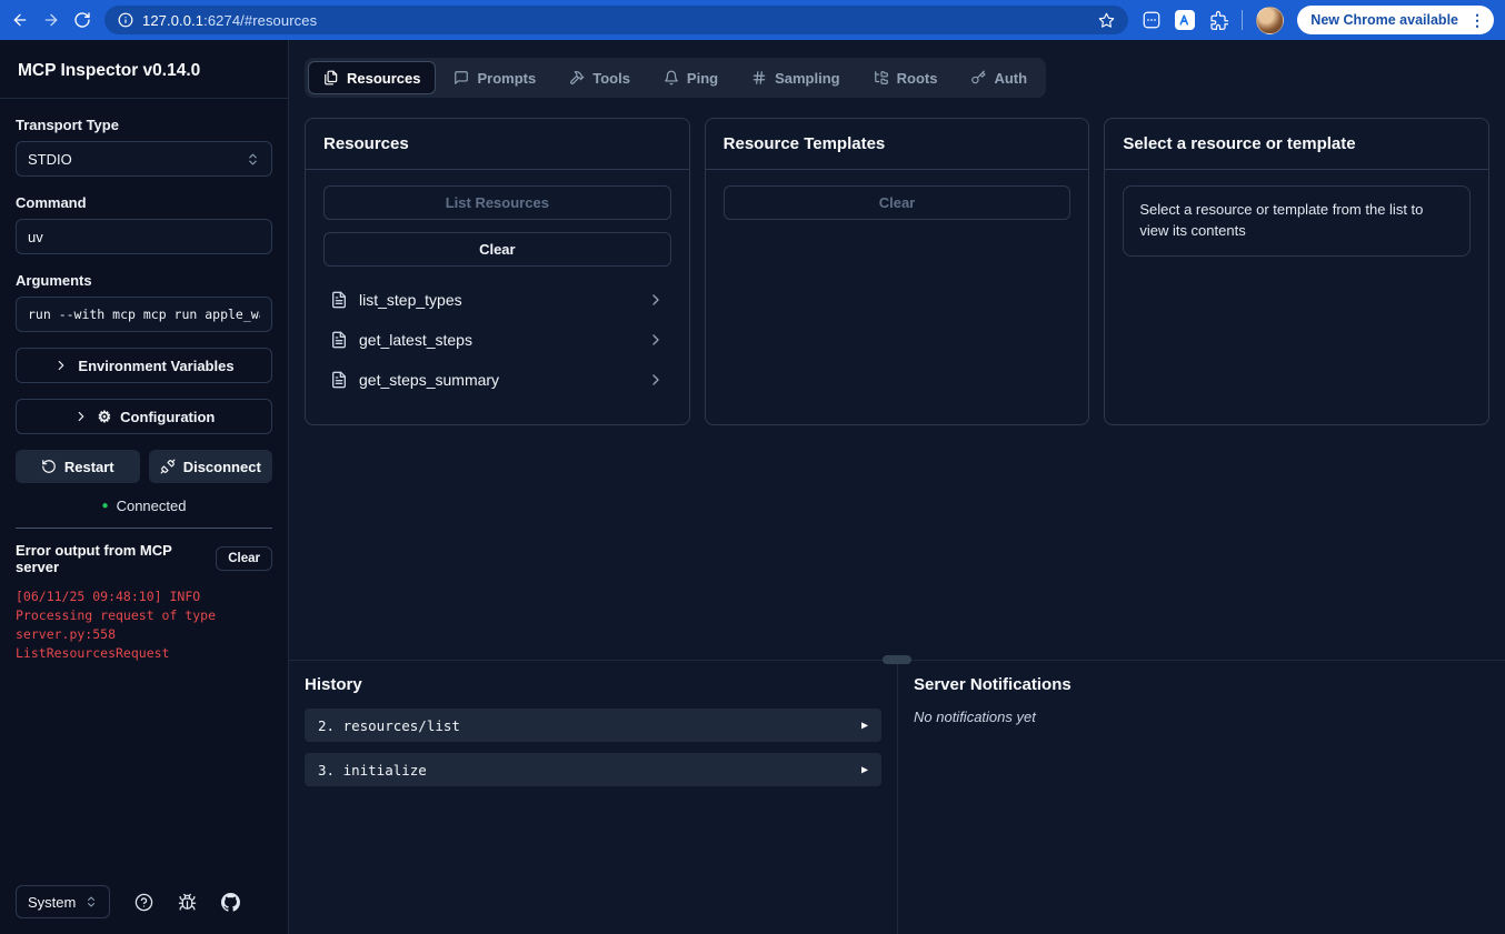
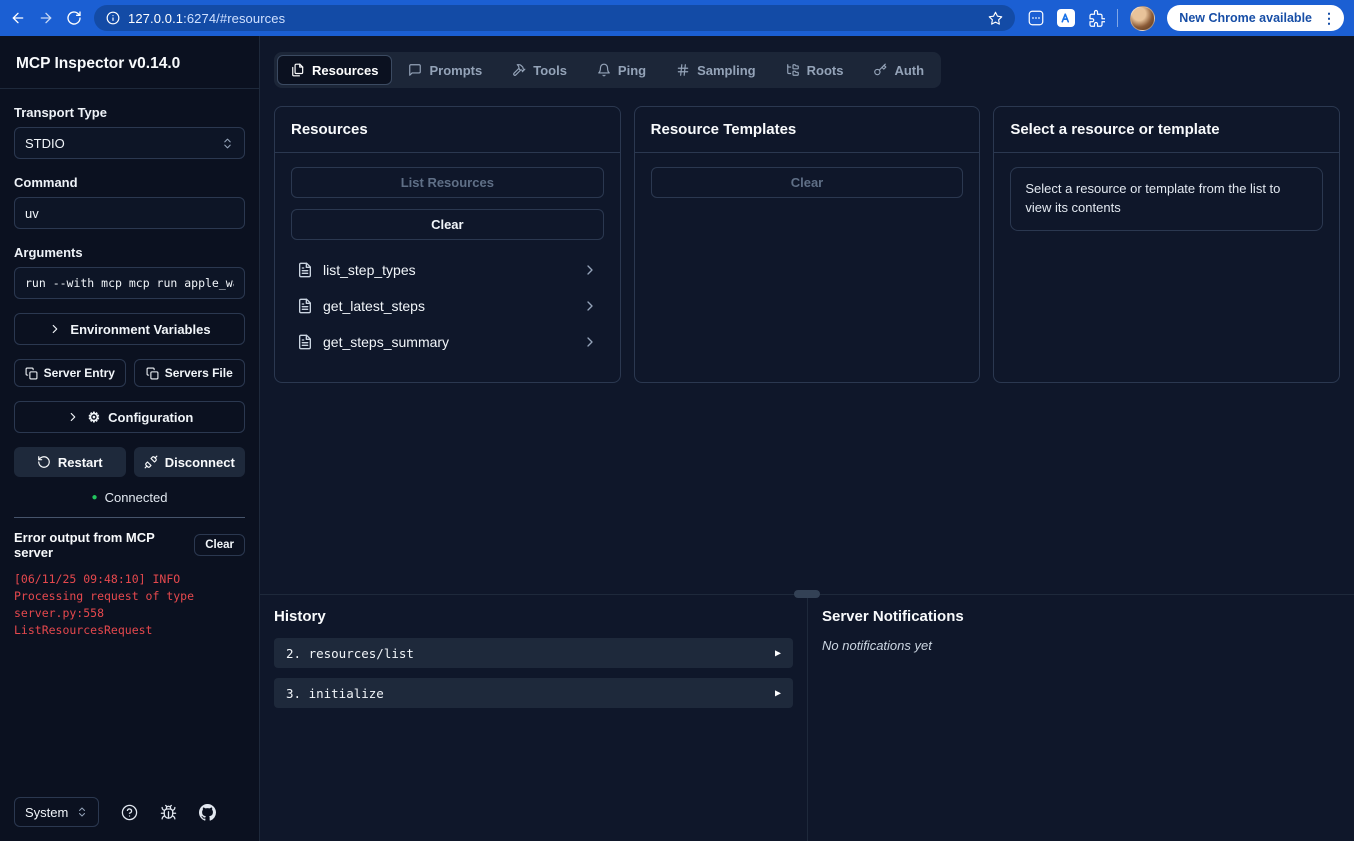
  127.0.0.1:6274/#resources
  New Chrome available
  ⋮
  MCP Inspector v0.14.0
  Transport Type
  STDIO
  Command
  uv
  Arguments
  run --with mcp mcp run apple_w
  Environment Variables
+ Server Entry
+ Servers File
  ⚙
  Configuration
  Restart
  Disconnect
  ●
  Connected
  Error output from MCP server
  Clear
  [06/11/25 09:48:10] INFO
  Processing request of type
  server.py:558 ListResourcesRequest
  System
  Resources
  Prompts
  Tools
  Ping
  Sampling
  Roots
  Auth
  Resources
  List Resources
  Clear
  list_step_types
  get_latest_steps
  get_steps_summary
  Resource Templates
  Clear
  Select a resource or template
  Select a resource or template from the list to view its contents
  History
  2. resources/list
  ▶
  3. initialize
  ▶
  Server Notifications
  No notifications yet
